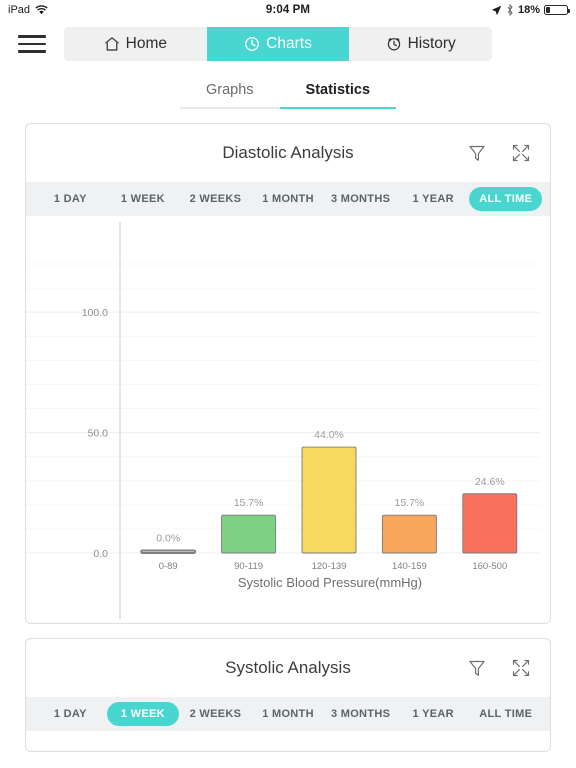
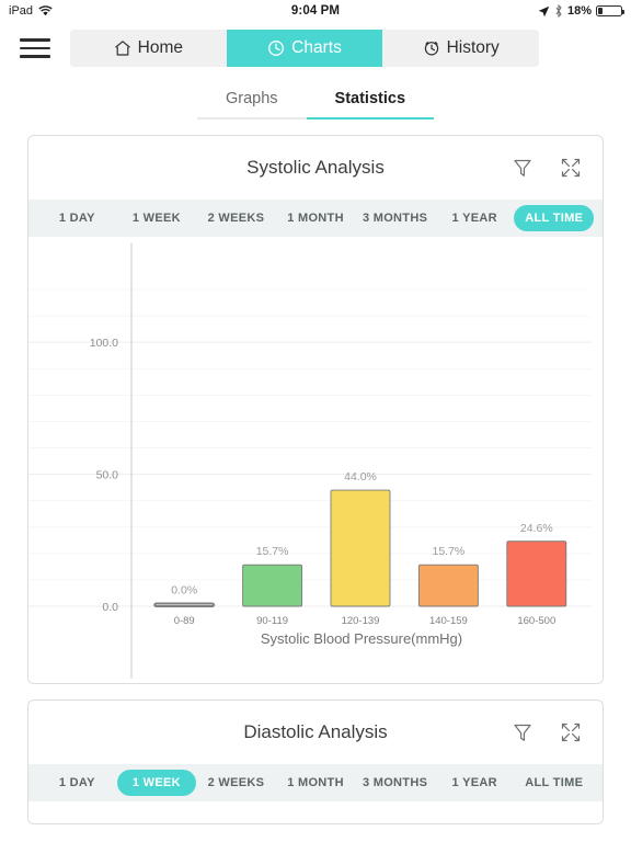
  iPad
  9:04 PM
  18%
  Home
  Charts
  History
  Graphs
  Statistics
- Diastolic Analysis
+ Systolic Analysis
  1 DAY
  1 WEEK
  2 WEEKS
  1 MONTH
  3 MONTHS
  1 YEAR
  ALL TIME
  0.0
  50.0
  100.0
  0.0%
  0-89
  15.7%
  90-119
  44.0%
  120-139
  15.7%
  140-159
  24.6%
  160-500
  Systolic Blood Pressure(mmHg)
- Systolic Analysis
+ Diastolic Analysis
  1 DAY
  1 WEEK
  2 WEEKS
  1 MONTH
  3 MONTHS
  1 YEAR
  ALL TIME
